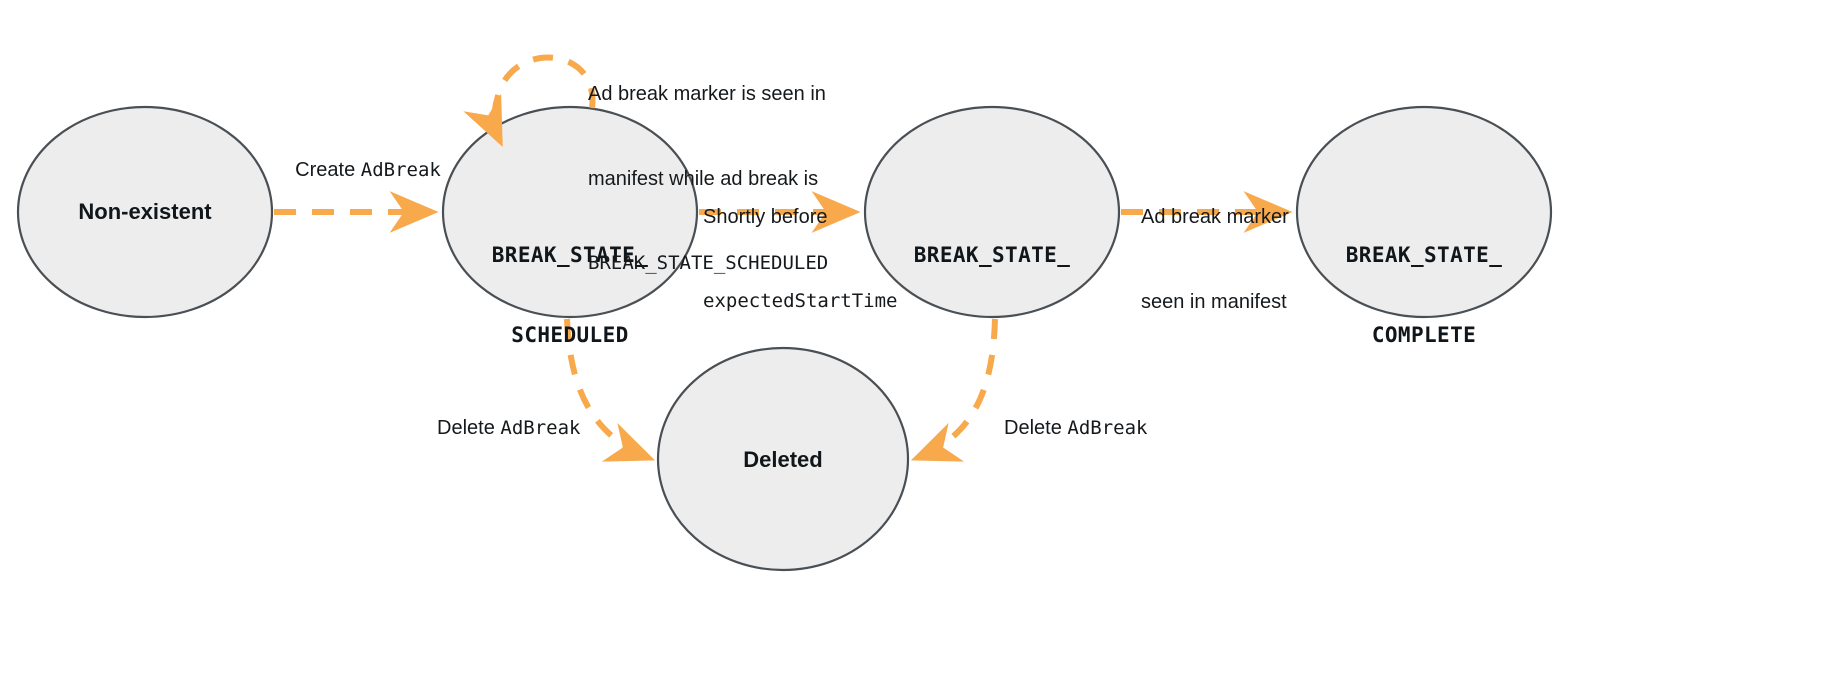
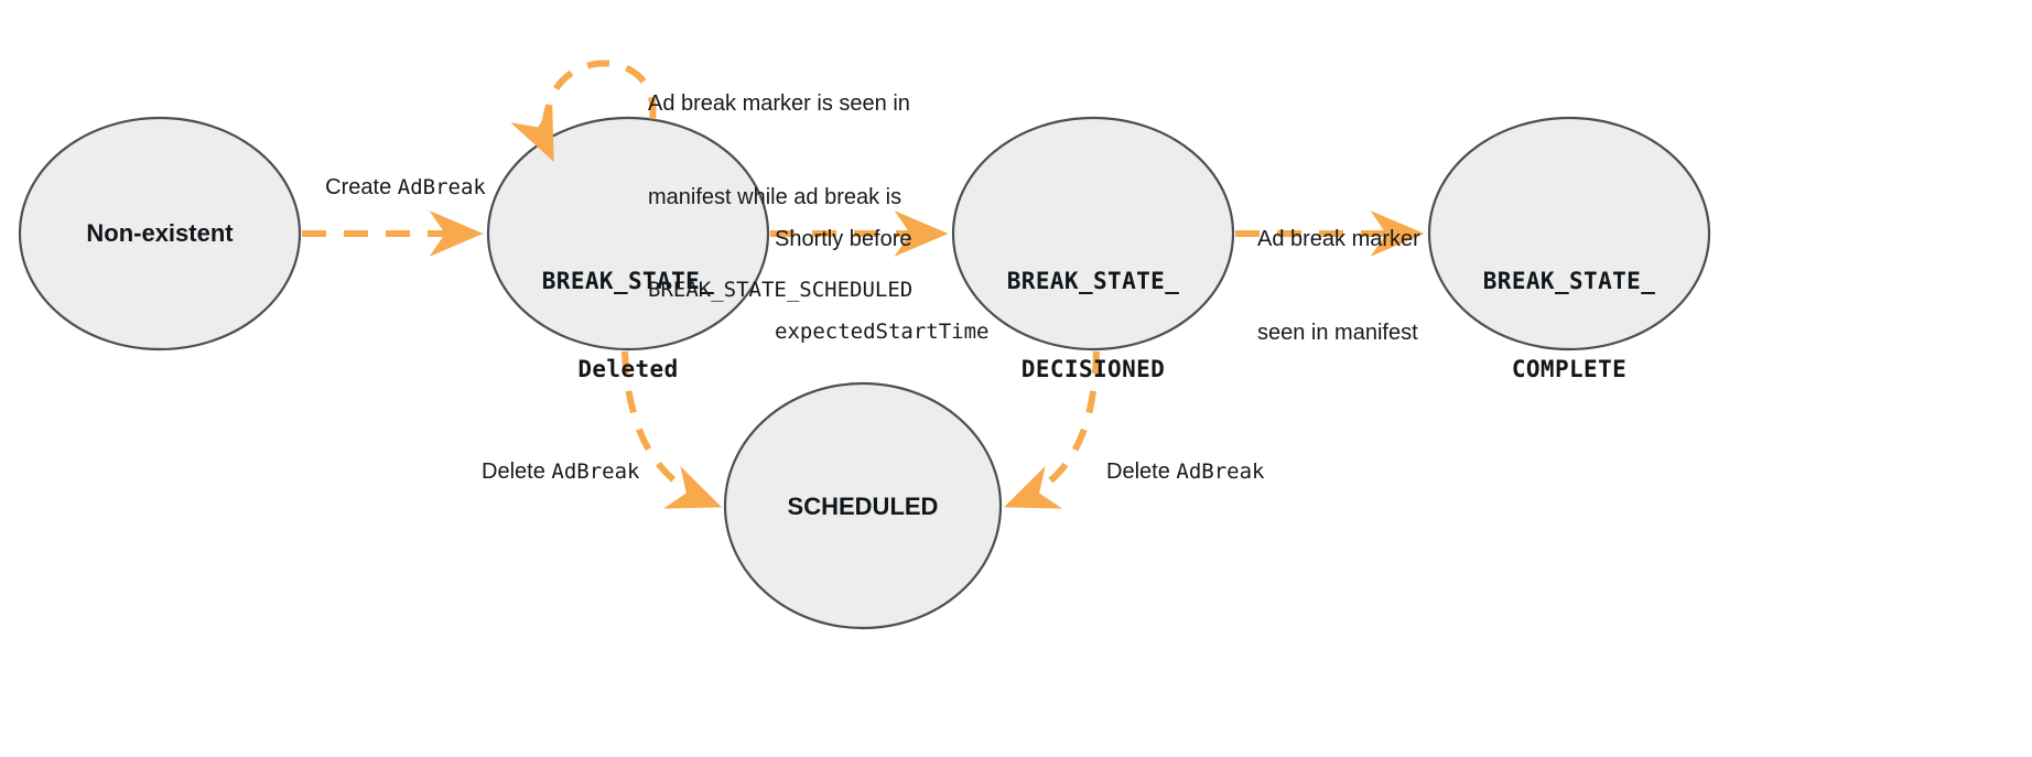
  Non-existent
  BREAK_STATE_
- SCHEDULED
+ Deleted
  BREAK_STATE_
+ DECISIONED
  BREAK_STATE_
  COMPLETE
- Deleted
+ SCHEDULED
  Create AdBreak
  Ad break marker is seen in
  manifest while ad break is
  BREAK_STATE_SCHEDULED
  Shortly before
  expectedStartTime
  Ad break marker
  seen in manifest
  Delete AdBreak
  Delete AdBreak
